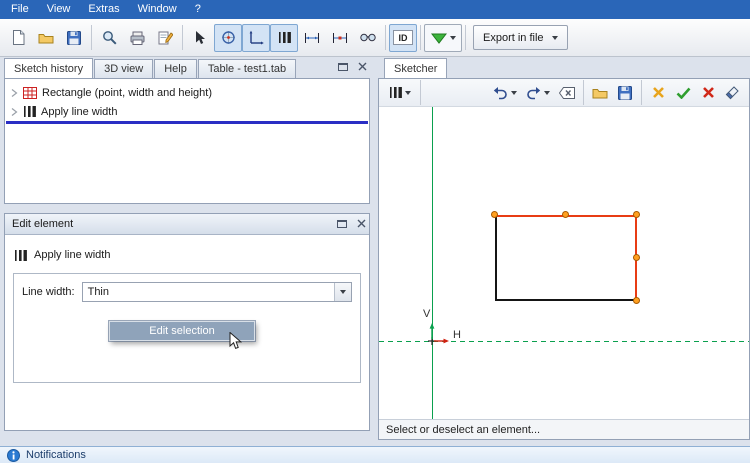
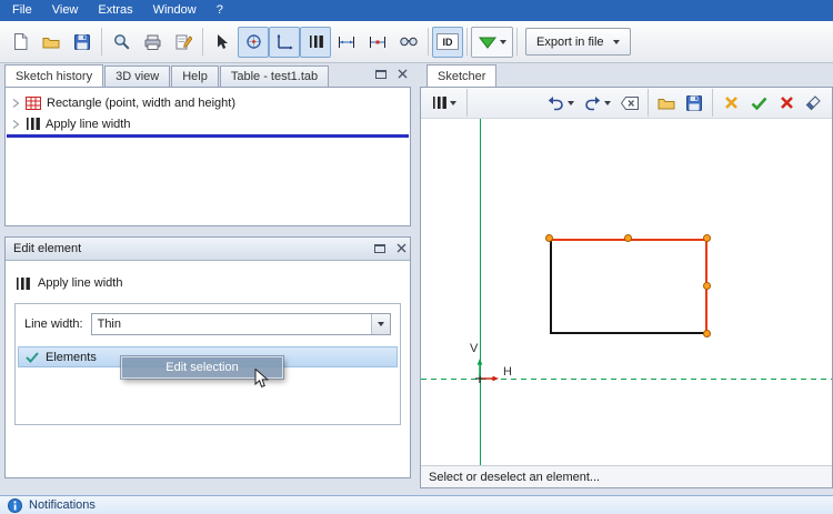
  File
  View
  Extras
  Window
  ?
  ID
  Export in file
  Sketch history
  3D view
  Help
  Table - test1.tab
  Rectangle (point, width and height)
  Apply line width
  Edit element
  Apply line width
  Line width:
  Thin
+ Elements
  Edit selection
  Sketcher
  V
  H
  Select or deselect an element...
  Notifications
